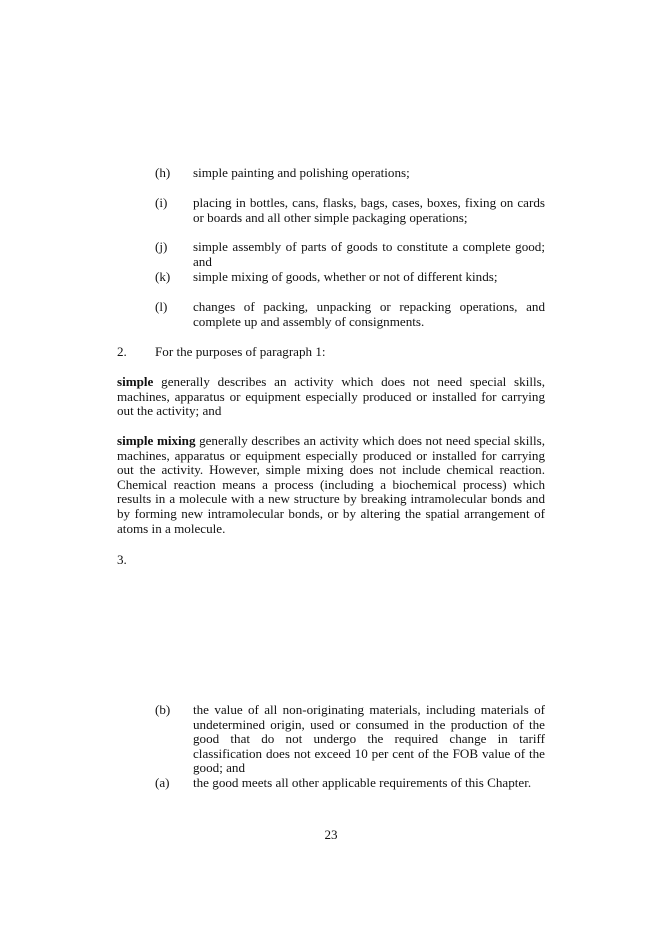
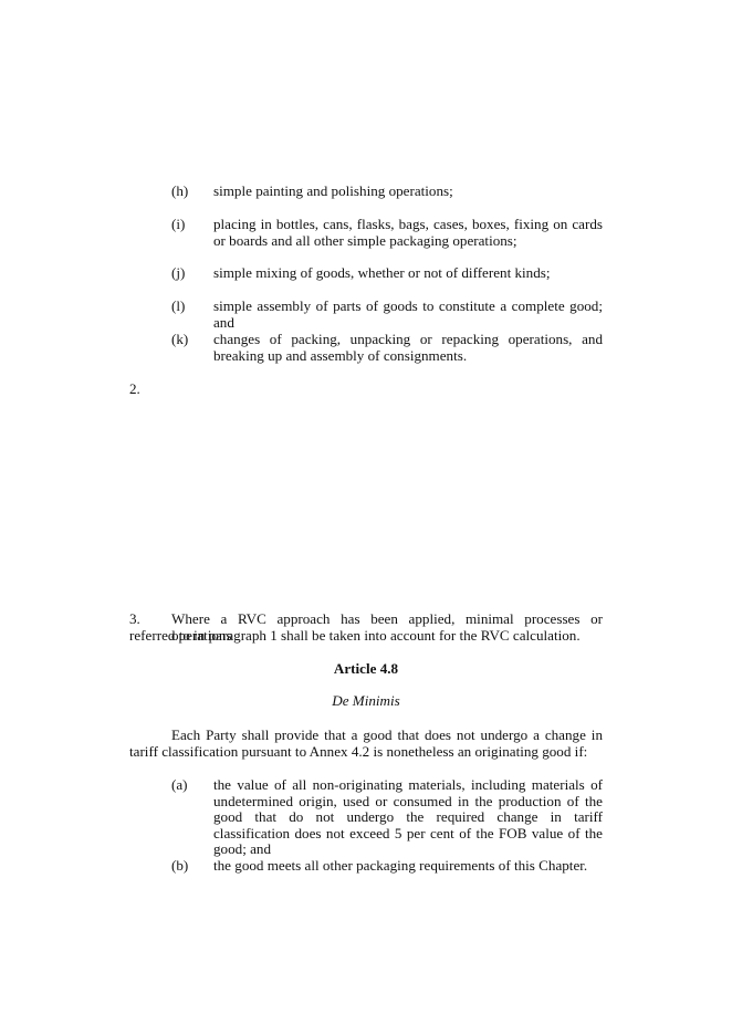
  (h)
  simple painting and polishing operations;
  (i)
  placing in bottles, cans, flasks, bags, cases, boxes, fixing on cards or boards and all other simple packaging operations;
  (j)
- simple assembly of parts of goods to constitute a complete good; and
+ simple mixing of goods, whether or not of different kinds;
- (k)
+ (l)
- simple mixing of goods, whether or not of different kinds;
+ simple assembly of parts of goods to constitute a complete good; and
- (l)
+ (k)
- changes of packing, unpacking or repacking operations, and complete up and assembly of consignments.
+ changes of packing, unpacking or repacking operations, and breaking up and assembly of consignments.
  2.
- For the purposes of paragraph 1:
- simple generally describes an activity which does not need special skills, machines, apparatus or equipment especially produced or installed for carrying out the activity; and
- simple mixing generally describes an activity which does not need special skills, machines, apparatus or equipment especially produced or installed for carrying out the activity. However, simple mixing does not include chemical reaction. Chemical reaction means a process (including a biochemical process) which results in a molecule with a new structure by breaking intramolecular bonds and by forming new intramolecular bonds, or by altering the spatial arrangement of atoms in a molecule.
  3.
+ Where a RVC approach has been applied, minimal processes or operations
+ referred to in paragraph 1 shall be taken into account for the RVC calculation.
+ Article 4.8
+ De Minimis
+ Each Party shall provide that a good that does not undergo a change in
+ tariff classification pursuant to Annex 4.2 is nonetheless an originating good if:
- (b)
+ (a)
- the value of all non-originating materials, including materials of undetermined origin, used or consumed in the production of the good that do not undergo the required change in tariff classification does not exceed 10 per cent of the FOB value of the good; and
+ the value of all non-originating materials, including materials of undetermined origin, used or consumed in the production of the good that do not undergo the required change in tariff classification does not exceed 5 per cent of the FOB value of the good; and
- (a)
+ (b)
- the good meets all other applicable requirements of this Chapter.
+ the good meets all other packaging requirements of this Chapter.
- 23
